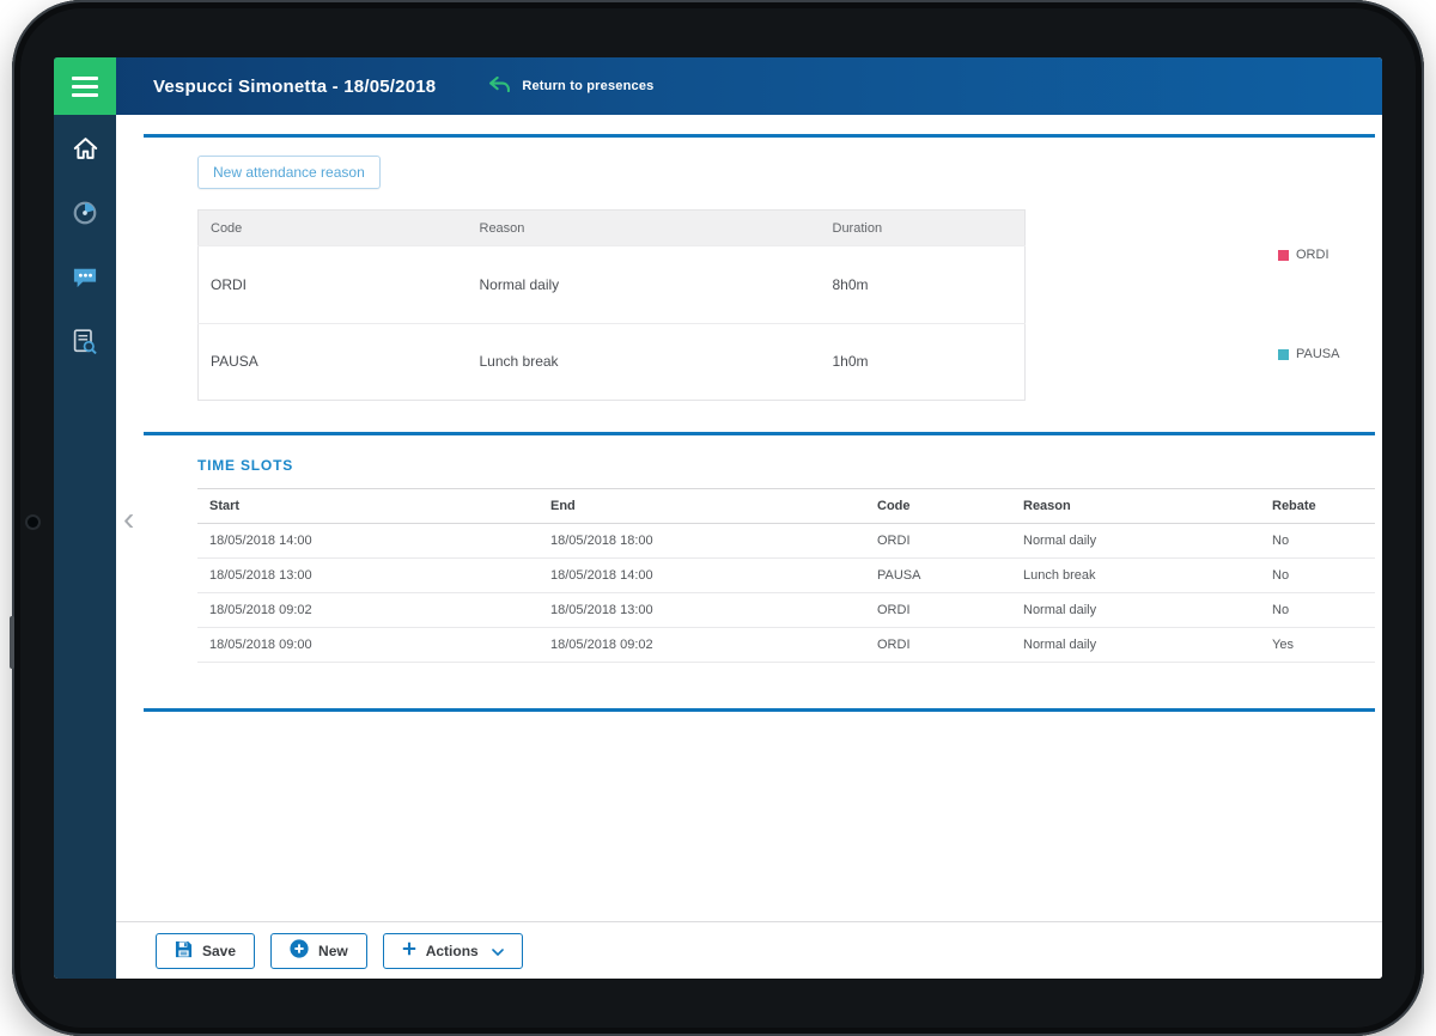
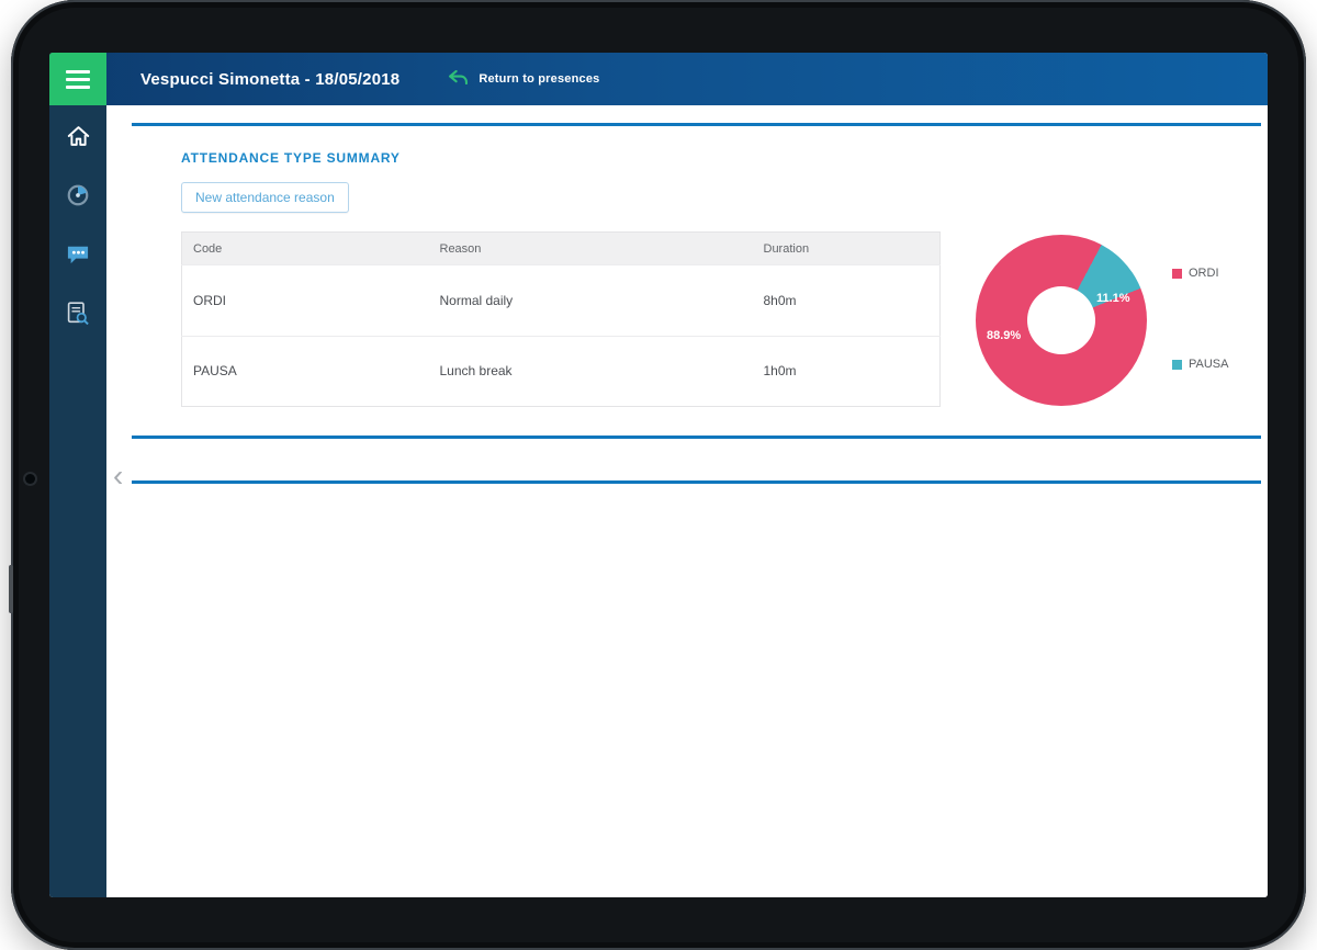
  Vespucci Simonetta - 18/05/2018
  Return to presences
  ‹
+ ATTENDANCE TYPE SUMMARY
  New attendance reason
  Code	Reason	Duration
  ORDI	Normal daily	8h0m
  PAUSA	Lunch break	1h0m
+ 88.9%
+ 11.1%
  ORDI
  PAUSA
- TIME SLOTS
- Start	End	Code	Reason	Rebate
- 18/05/2018 14:00	18/05/2018 18:00	ORDI	Normal daily	No
- 18/05/2018 13:00	18/05/2018 14:00	PAUSA	Lunch break	No
- 18/05/2018 09:02	18/05/2018 13:00	ORDI	Normal daily	No
- 18/05/2018 09:00	18/05/2018 09:02	ORDI	Normal daily	Yes
- Save
- New
- Actions
